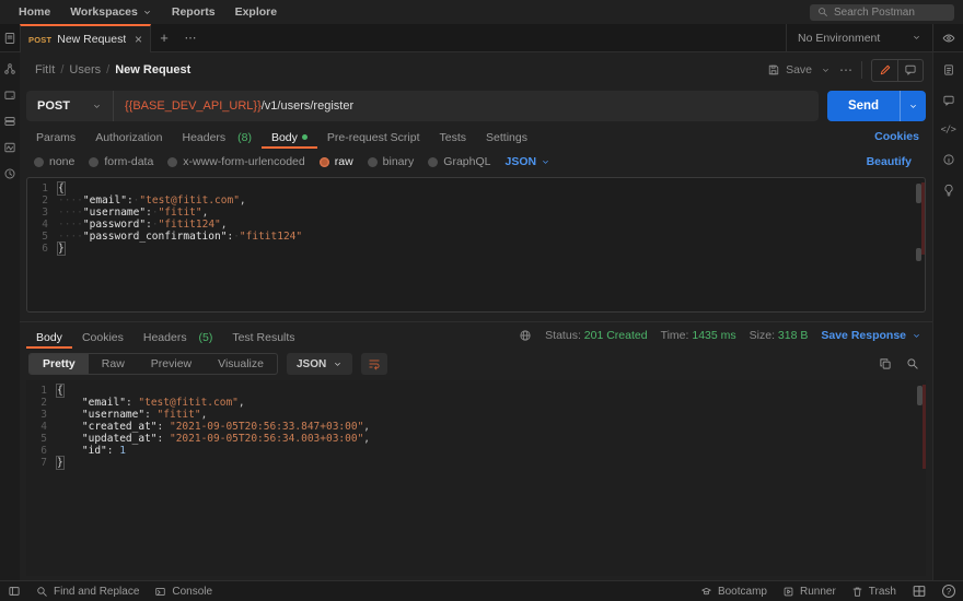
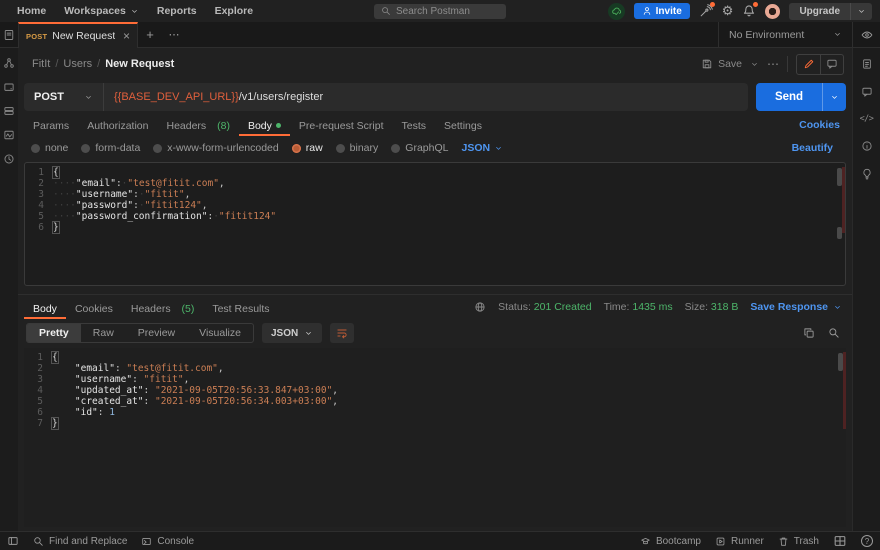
  Home
  Workspaces
  Reports
  Explore
  Search Postman
+ Invite
+ ⚙
+ Upgrade
  POST
  New Request
  ×
  +
  ⋯
  No Environment
  FitIt
  /
  Users
  /
  New Request
  Save
  ⋯
  POST
  {{BASE_DEV_API_URL}}/v1/users/register
  Send
  Params
  Authorization
  Headers
  (8)
  Body
  Pre-request Script
  Tests
  Settings
  Cookies
  none
  form-data
  x-www-form-urlencoded
  raw
  binary
  GraphQL
  JSON
  Beautify
  1
  {
  2
  ····"email":·"test@fitit.com",
  3
  ····"username":·"fitit",
  4
  ····"password":·"fitit124",
  5
  ····"password_confirmation": "fitit124"
  6
  }
  Body
  Cookies
  Headers
  (5)
  Test Results
  Status: 201 Created
  Time: 1435 ms
  Size: 318 B
  Save Response
  Pretty
  Raw
  Preview
  Visualize
  JSON
  1
  {
  2
  "email": "test@fitit.com",
  3
  "username": "fitit",
  4
- "created_at": "2021-09-05T20:56:33.847+03:00",
+ "updated_at": "2021-09-05T20:56:33.847+03:00",
  5
- "updated_at": "2021-09-05T20:56:34.003+03:00",
+ "created_at": "2021-09-05T20:56:34.003+03:00",
  6
  "id": 1
  7
  }
  </>
  Find and Replace
  Console
  Bootcamp
  Runner
  Trash
  ?
